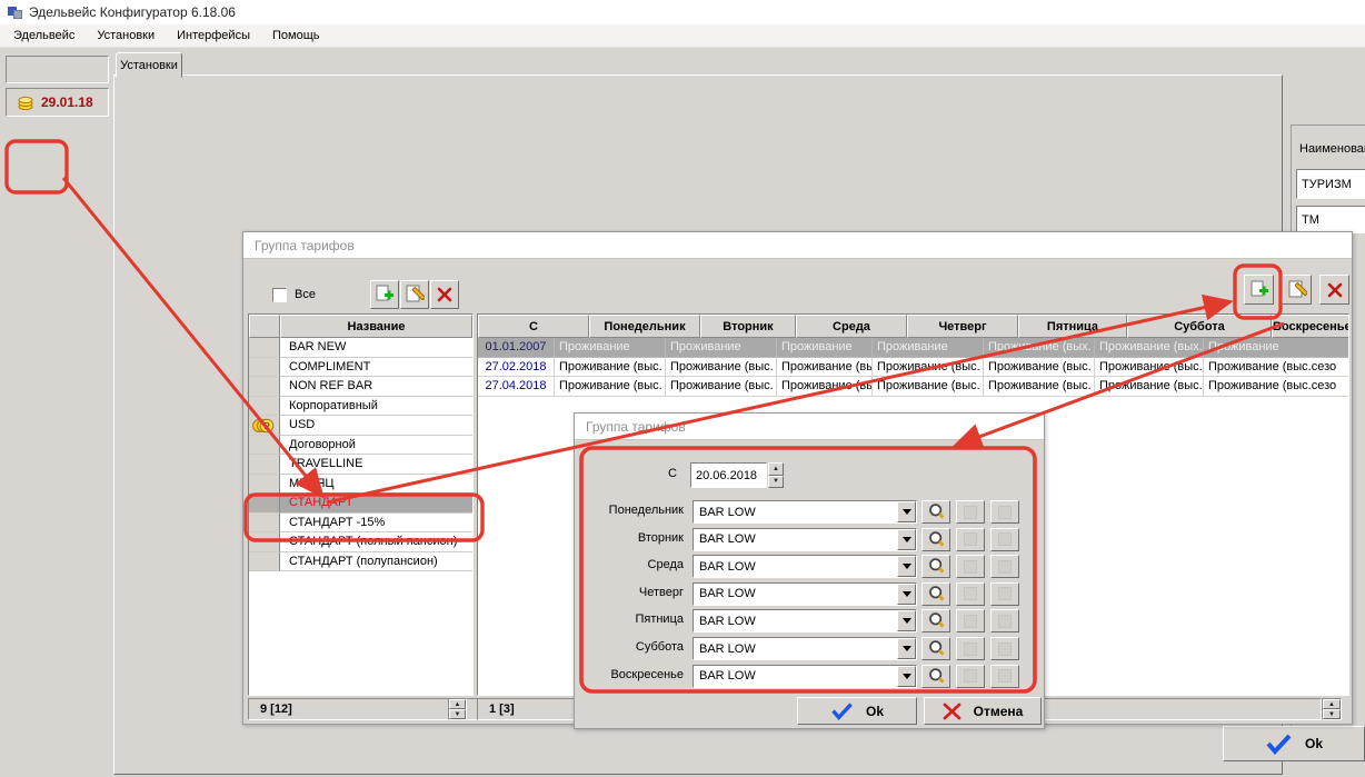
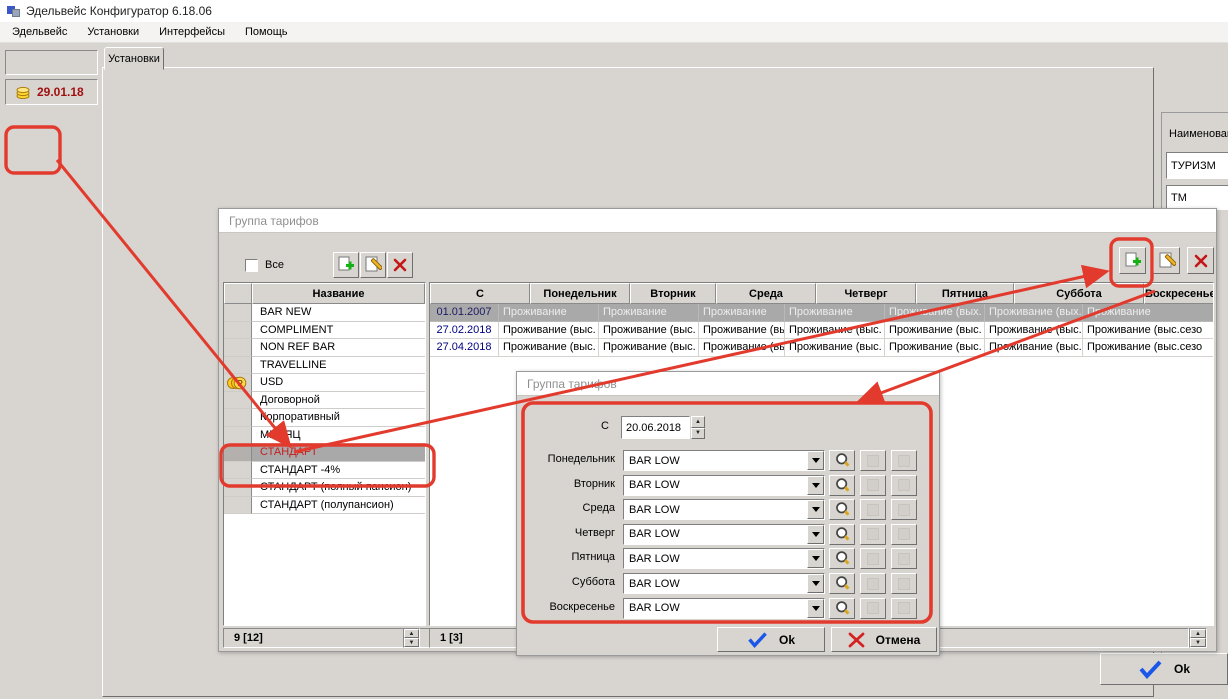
  Эдельвейс Конфигуратор 6.18.06
  Эдельвейс
  Установки
  Интерфейсы
  Помощь
  29.01.18
  Установки
  Наименова
  ТУРИЗМ
  ТМ
  Ok
  Группа тарифов
  Все
  Название
  BAR NEW
  COMPLIMENT
  NON REF BAR
- Корпоративный
+ TRAVELLINE
  USD
  Договорной
- TRAVELLINE
+ Корпоративный
  МЕЯЦ
  СТАНДАРТ
- СТАНДАРТ -15%
+ СТАНДАРТ -4%
  СТАНДАРТ (полупансион)
  9 [12]
  С
  Понедельник
  Вторник
  Среда
  Четверг
  Пятница
  Суббота
  оскресенье
  01.01.2007
  Проживание
  Проживание
  Проживание
  Проживание
  Прожание (вых.
  Проживание (вых.
  Поживание
  27.02.2018
  Проживание (выс.
  Проживание (выс.
  Проживание (вы
  Прожива (выс.
  Проживание (выс.
  Проживани (выс.
  Проживание (выс.сезо
  27.04.2018
  Проживание (выс.
  Проживание (выс.
  Проживанивы
  Проживание (выс.
  Проживание (выс.
  Пживание (выс.
  Проживание (выс.сезо
  1 [3]
  Группа тарив
  С
  20.06.2018
  Понедельник
  BAR LOW
  Вторник
  BAR LOW
  Среда
  BAR LOW
  Четверг
  BAR LOW
  Пятница
  BAR LOW
  Суббота
  BAR LOW
  Воскресенье
  BAR LOW
  Ok
  Отмена
